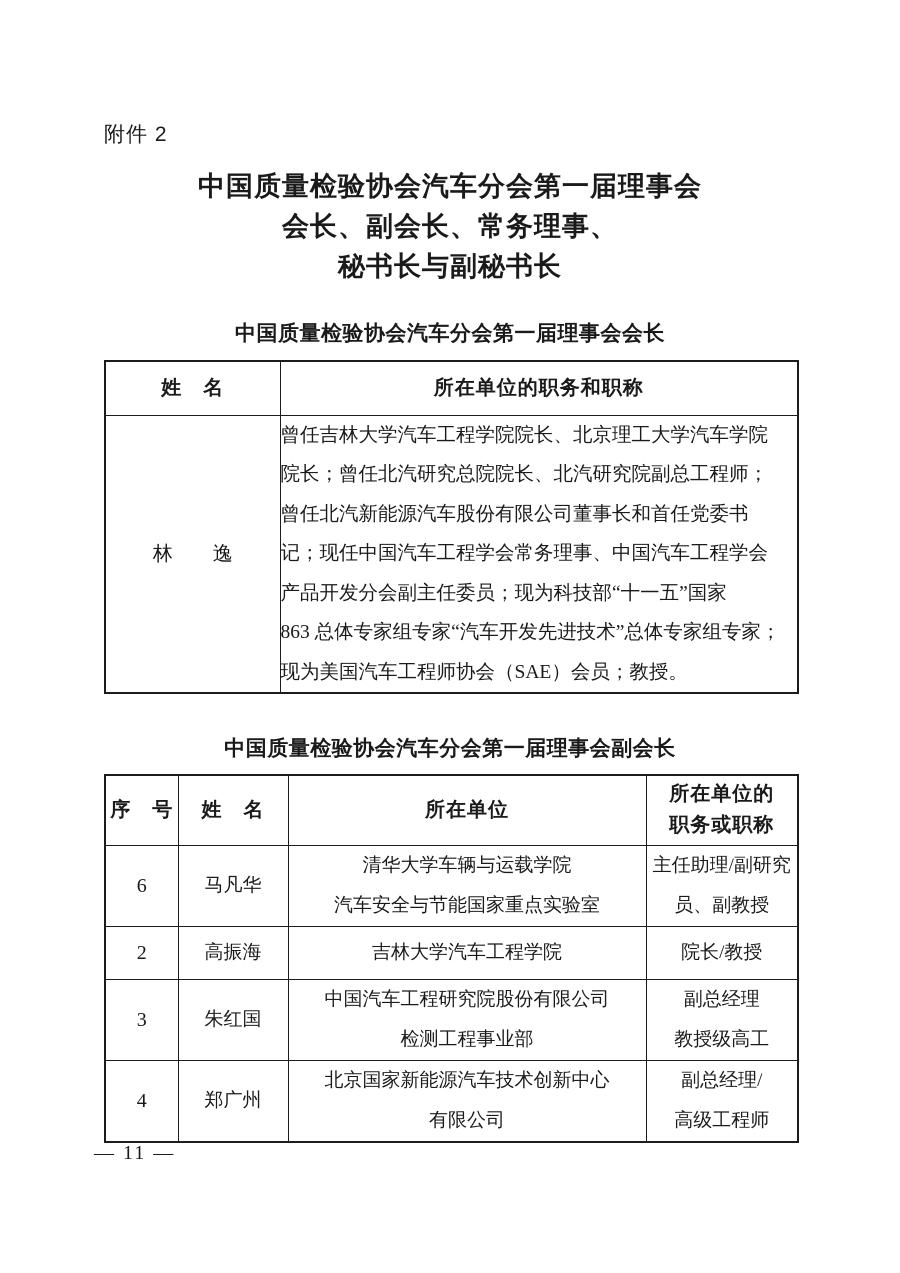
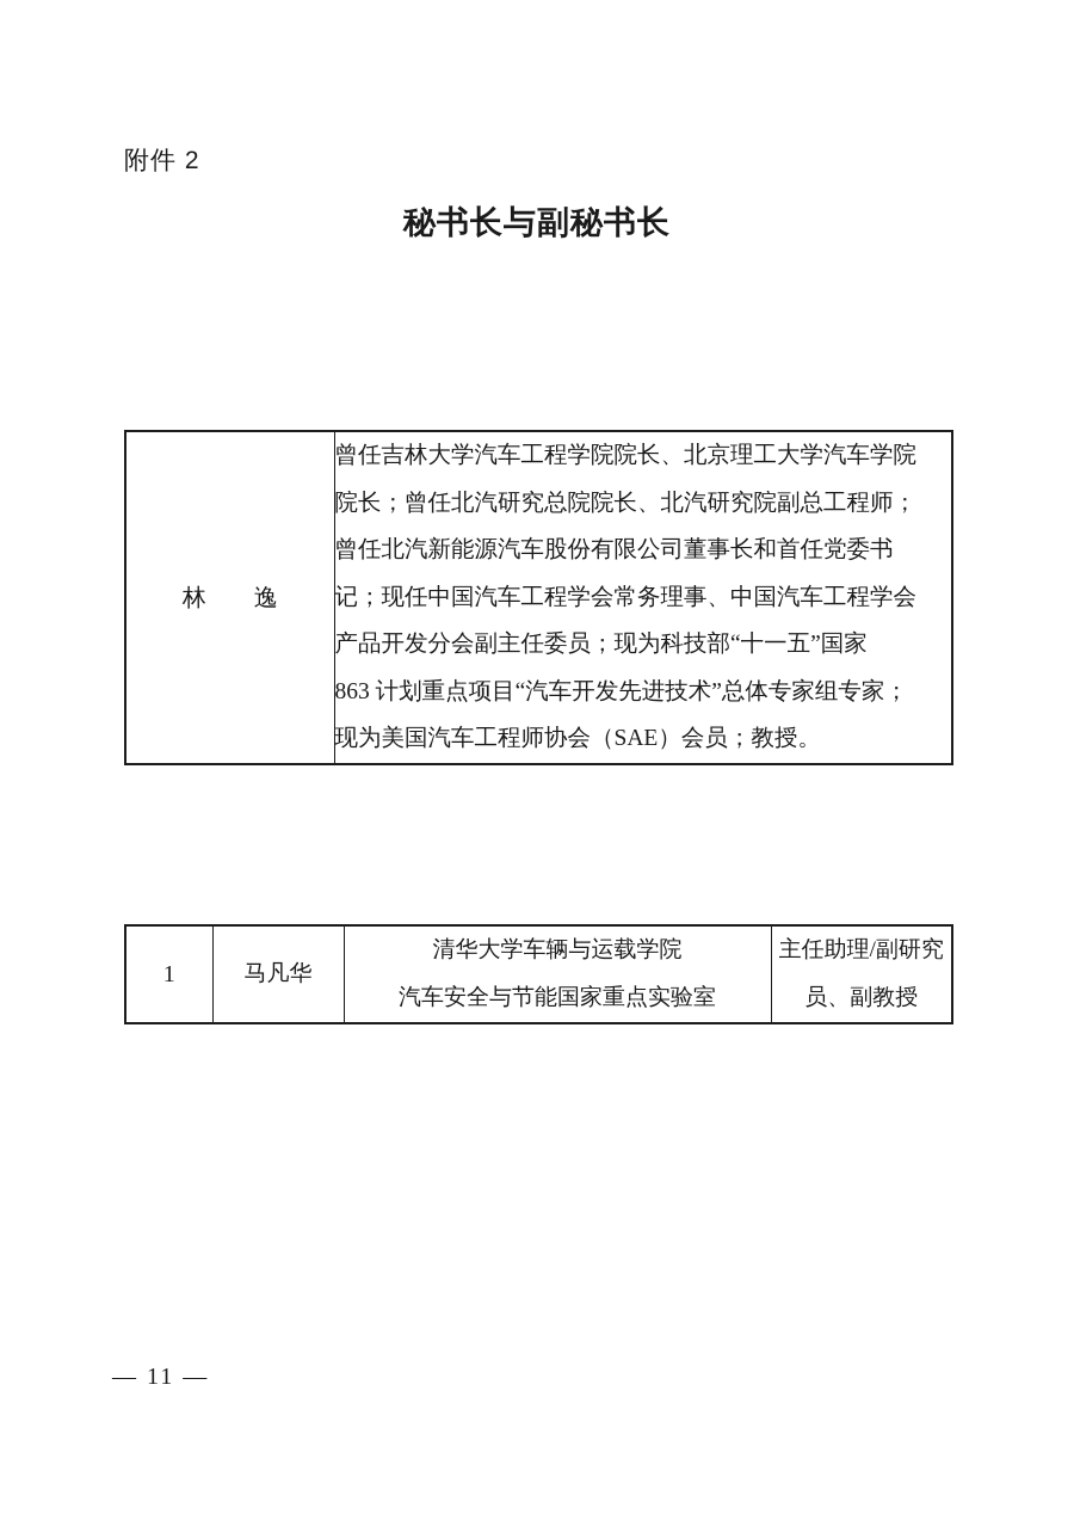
  附件 2
- 中国质量检验协会汽车分会第一届理事会
- 会长、副会长、常务理事、
  秘书长与副秘书长
- 中国质量检验协会汽车分会第一届理事会会长
- 姓 名	所在单位的职务和职称
- 林 逸	曾任吉林大学汽车工程学院院长、北京理工大学汽车学院 院长；曾任北汽研究总院院长、北汽研究院副总工程师； 曾任北汽新能源汽车股份有限公司董事长和首任党委书 记；现任中国汽车工程学会常务理事、中国汽车工程学会 产品开发分会副主任委员；现为科技部“十一五”国家 863 总体专家组专家“汽车开发先进技术”总体专家组专家； 现为美国汽车工程师协会（SAE）会员；教授。
+ 林 逸	曾任吉林大学汽车工程学院院长、北京理工大学汽车学院 院长；曾任北汽研究总院院长、北汽研究院副总工程师； 曾任北汽新能源汽车股份有限公司董事长和首任党委书 记；现任中国汽车工程学会常务理事、中国汽车工程学会 产品开发分会副主任委员；现为科技部“十一五”国家 863 计划重点项目“汽车开发先进技术”总体专家组专家； 现为美国汽车工程师协会（SAE）会员；教授。
- 中国质量检验协会汽车分会第一届理事会副会长
- 序 号	姓 名	所在单位	所在单位的 职务或职称
- 6	马凡华	清华大学车辆与运载学院 汽车安全与节能国家重点实验室	主任助理/副研究 员、副教授
+ 1	马凡华	清华大学车辆与运载学院 汽车安全与节能国家重点实验室	主任助理/副研究 员、副教授
- 2	高振海	吉林大学汽车工程学院	院长/教授
- 3	朱红国	中国汽车工程研究院股份有限公司 检测工程事业部	副总经理 教授级高工
- 4	郑广州	北京国家新能源汽车技术创新中心 有限公司	副总经理/ 高级工程师
  — 11 —
